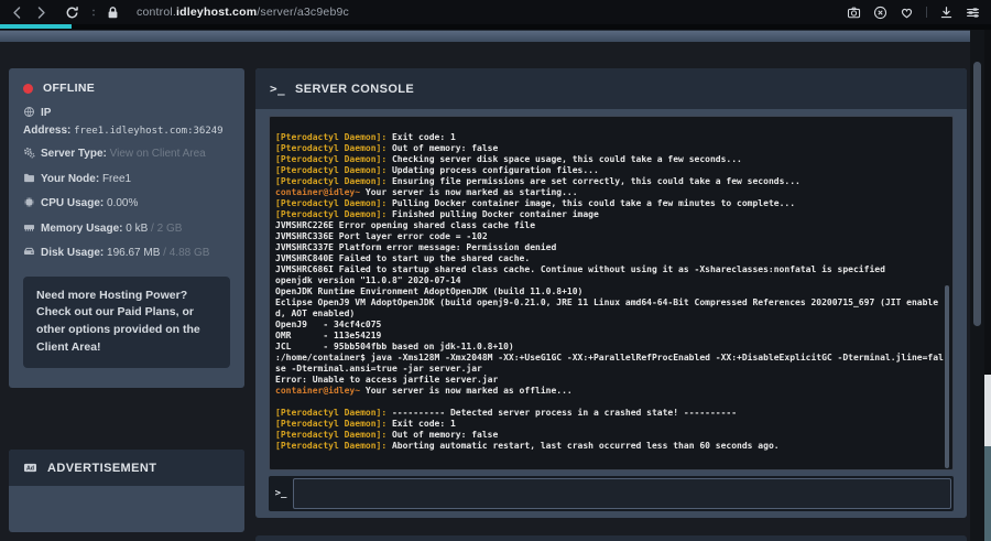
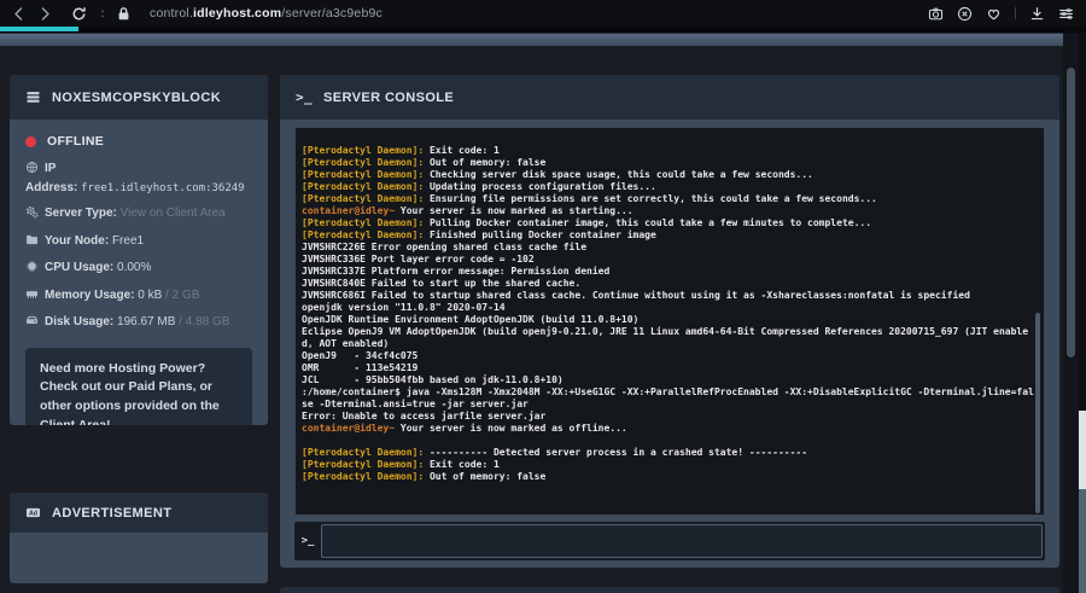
  control.idleyhost.com/server/a3c9eb9c
+ NOXESMCOPSKYBLOCK
  OFFLINE
  IP Address: free1.idleyhost.com:36249
  Server Type: View on Client Area
  Your Node: Free1
  CPU Usage: 0.00%
  Memory Usage: 0 kB / 2 GB
  Disk Usage: 196.67 MB / 4.88 GB
  Need more Hosting Power? Check out our Paid Plans, or other options provided on the Client Area!
  ADVERTISEMENT
  >_
  SERVER CONSOLE
  [Pterodactyl Daemon]: Exit code: 1
  [Pterodactyl Daemon]: Out of memory: false
  [Pterodactyl Daemon]: Checking server disk space usage, this could take a few seconds...
  [Pterodactyl Daemon]: Updating process configuration files...
  [Pterodactyl Daemon]: Ensuring file permissions are set correctly, this could take a few seconds...
  container@idley~ Your server is now marked as starting...
  [Pterodactyl Daemon]: Pulling Docker container image, this could take a few minutes to complete...
  [Pterodactyl Daemon]: Finished pulling Docker container image
  JVMSHRC226E Error opening shared class cache file
  JVMSHRC336E Port layer error code = -102
  JVMSHRC337E Platform error message: Permission denied
  JVMSHRC840E Failed to start up the shared cache.
  JVMSHRC686I Failed to startup shared class cache. Continue without using it as -Xshareclasses:nonfatal is specified
  openjdk version "11.0.8" 2020-07-14
  OpenJDK Runtime Environment AdoptOpenJDK (build 11.0.8+10)
  Eclipse OpenJ9 VM AdoptOpenJDK (build openj9-0.21.0, JRE 11 Linux amd64-64-Bit Compressed References 20200715_697 (JIT enabled, AOT enabled)
  OpenJ9 - 34cf4c075
  OMR - 113e54219
  JCL - 95bb504fbb based on jdk-11.0.8+10)
  :/home/container$ java -Xms128M -Xmx2048M -XX:+UseG1GC -XX:+ParallelRefProcEnabled -XX:+DisableExplicitGC -Dterminal.jline=false -Dterminal.ansi=true -jar server.jar
  Error: Unable to access jarfile server.jar
  container@idley~ Your server is now marked as offline...
  [Pterodactyl Daemon]: ---------- Detected server process in a crashed state! ----------
  [Pterodactyl Daemon]: Exit code: 1
  [Pterodactyl Daemon]: Out of memory: false
- [Pterodactyl Daemon]: Aborting automatic restart, last crash occurred less than 60 seconds ago.
  >_
